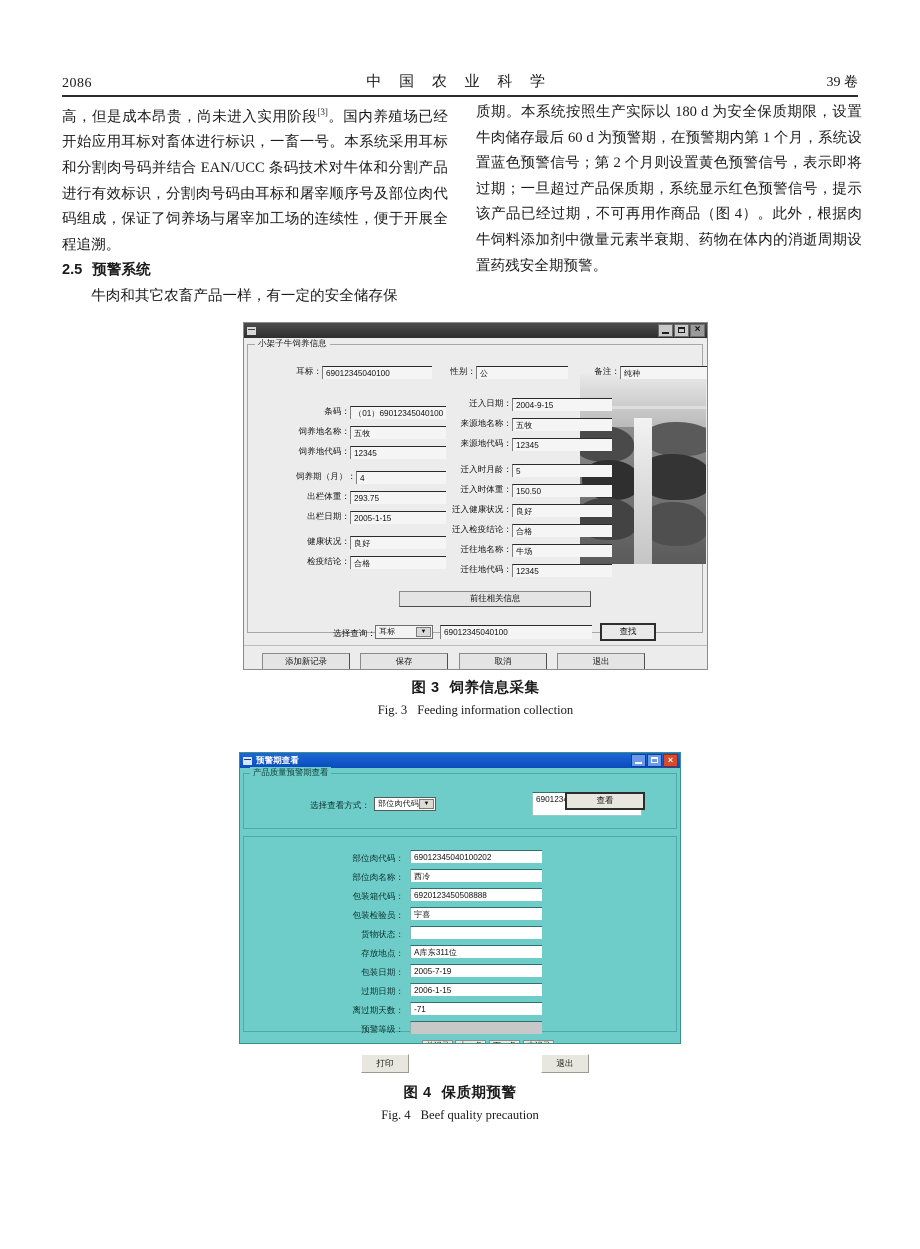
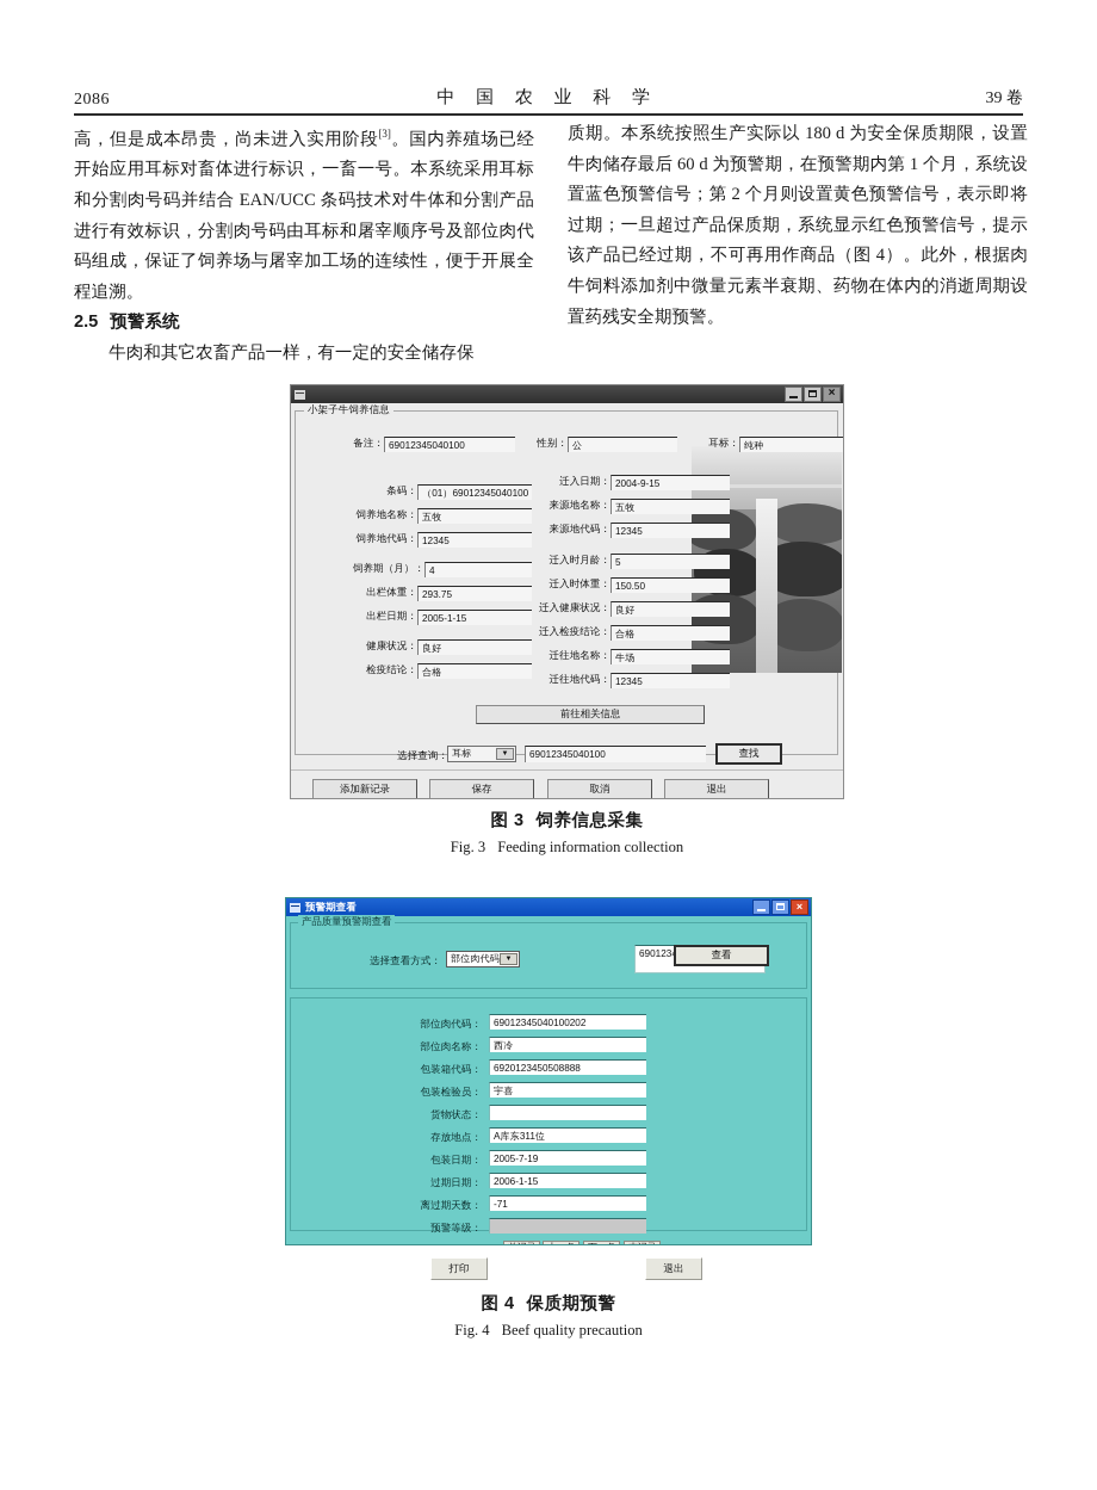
  2086
  中 国 农 业 科 学
  39 卷
  高，但是成本昂贵，尚未进入实用阶段[3]。国内养殖场已经开始应用耳标对畜体进行标识，一畜一号。本系统采用耳标和分割肉号码并结合 EAN/UCC 条码技术对牛体和分割产品进行有效标识，分割肉号码由耳标和屠宰顺序号及部位肉代码组成，保证了饲养场与屠宰加工场的连续性，便于开展全程追溯。
  2.5 预警系统
  牛肉和其它农畜产品一样，有一定的安全储存保
  质期。本系统按照生产实际以 180 d 为安全保质期限，设置牛肉储存最后 60 d 为预警期，在预警期内第 1 个月，系统设置蓝色预警信号；第 2 个月则设置黄色预警信号，表示即将过期；一旦超过产品保质期，系统显示红色预警信号，提示该产品已经过期，不可再用作商品（图 4）。此外，根据肉牛饲料添加剂中微量元素半衰期、药物在体内的消逝周期设置药残安全期预警。
  ×
  小架子牛饲养信息
- 耳标：
+ 备注：
  69012345040100
  性别：
  公
- 备注：
+ 耳标：
  纯种
  条码：
  （01）69012345040100
  饲养地名称：
  五牧
  饲养地代码：
  12345
  饲养期（月）：
  4
  出栏体重：
  293.75
  出栏日期：
  2005-1-15
  健康状况：
  良好
  检疫结论：
  合格
  迁入日期：
  2004-9-15
  来源地名称：
  五牧
  来源地代码：
  12345
  迁入时月龄：
  5
  迁入时体重：
  150.50
  迁入健康状况：
  良好
  迁入检疫结论：
  合格
  迁往地名称：
  牛场
  迁往地代码：
  12345
  前往相关信息
  选择查询：
  耳标
  69012345040100
  查找
  添加新记录
  保存
  取消
  退出
  图 3 饲养信息采集
  Fig. 3 Feeding information collection
  预警期查看
  ×
  产品质量预警期查看
  选择查看方式：
  部位肉代码
  查看
  部位肉代码：
  69012345040100202
  部位肉名称：
  西冷
  包装箱代码：
  6920123450508888
  包装检验员：
  宇喜
  货物状态：
  存放地点：
  A库东311位
  包装日期：
  2005-7-19
  过期日期：
  2006-1-15
  离过期天数：
  -71
  预警等级：
  打印
  退出
  图 4 保质期预警
  Fig. 4 Beef quality precaution
